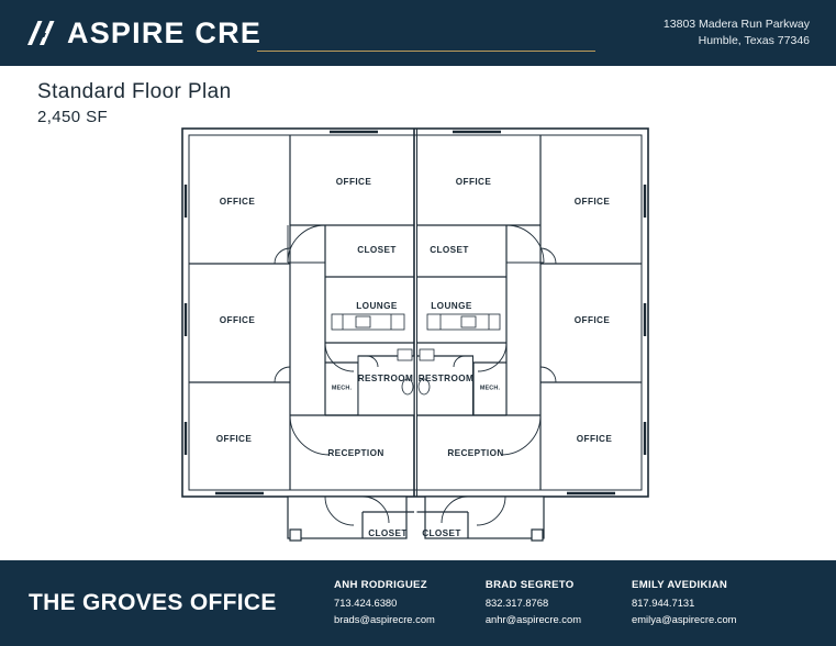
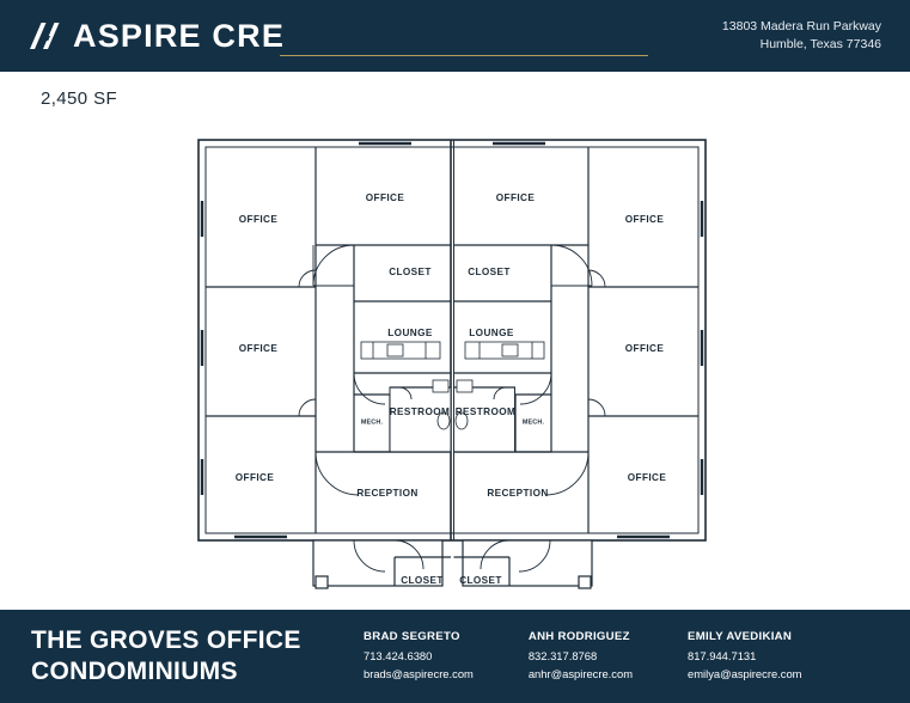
  ASPIRE CRE
  13803 Madera Run Parkway
  Humble, Texas 77346
- Standard Floor Plan
  2,450 SF
  OFFICE
  OFFICE
  OFFICE
  OFFICE
  OFFICE
  OFFICE
  OFFICE
  OFFICE
  CLOSET
  CLOSET
  LOUNGE
  LOUNGE
  RESTROOM
  RESTROOM
  RECEPTION
  RECEPTION
  CLOSET
  CLOSET
  THE GROVES OFFICE
+ CONDOMINIUMS
- ANH RODRIGUEZ
+ BRAD SEGRETO
  713.424.6380
  brads@aspirecre.com
- BRAD SEGRETO
+ ANH RODRIGUEZ
  832.317.8768
  anhr@aspirecre.com
  EMILY AVEDIKIAN
  817.944.7131
  emilya@aspirecre.com
